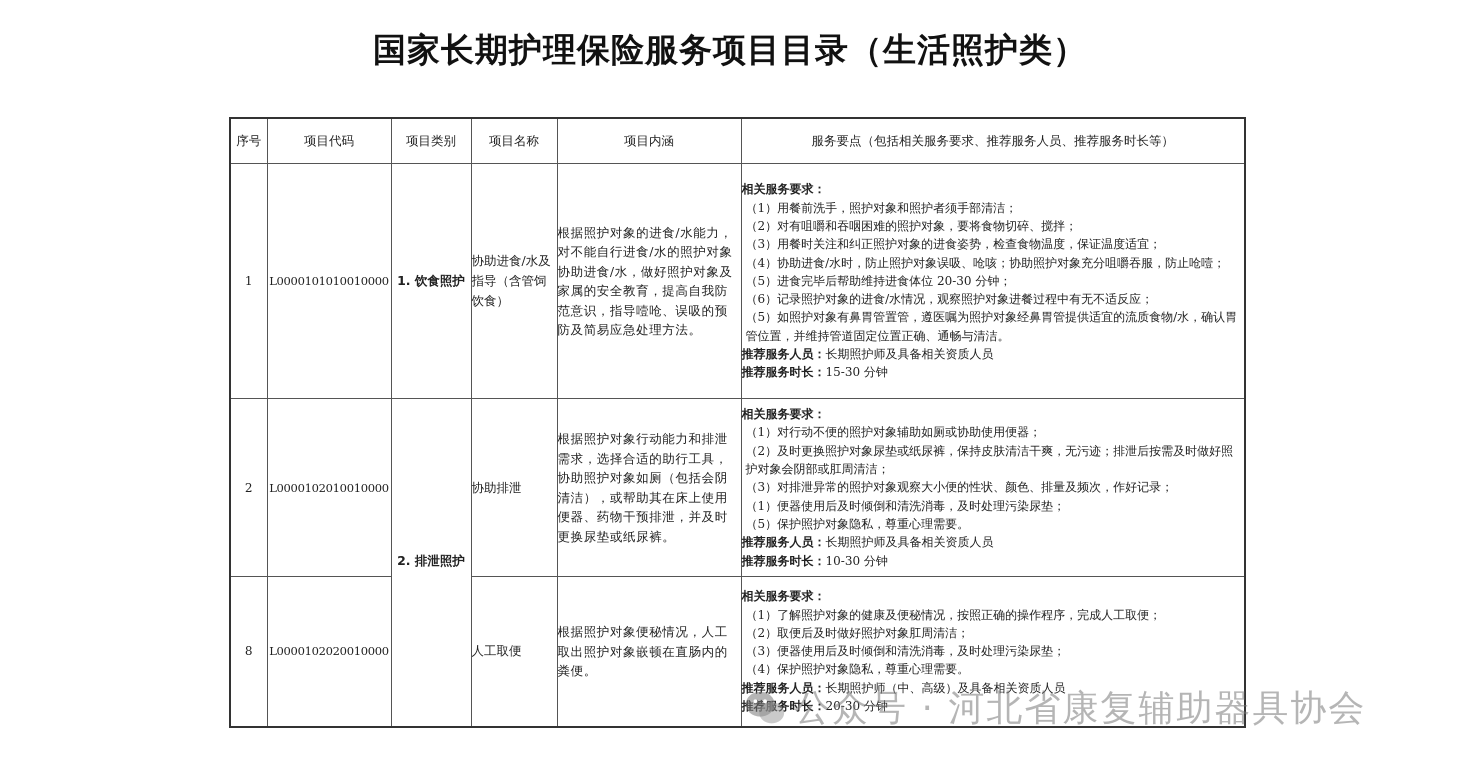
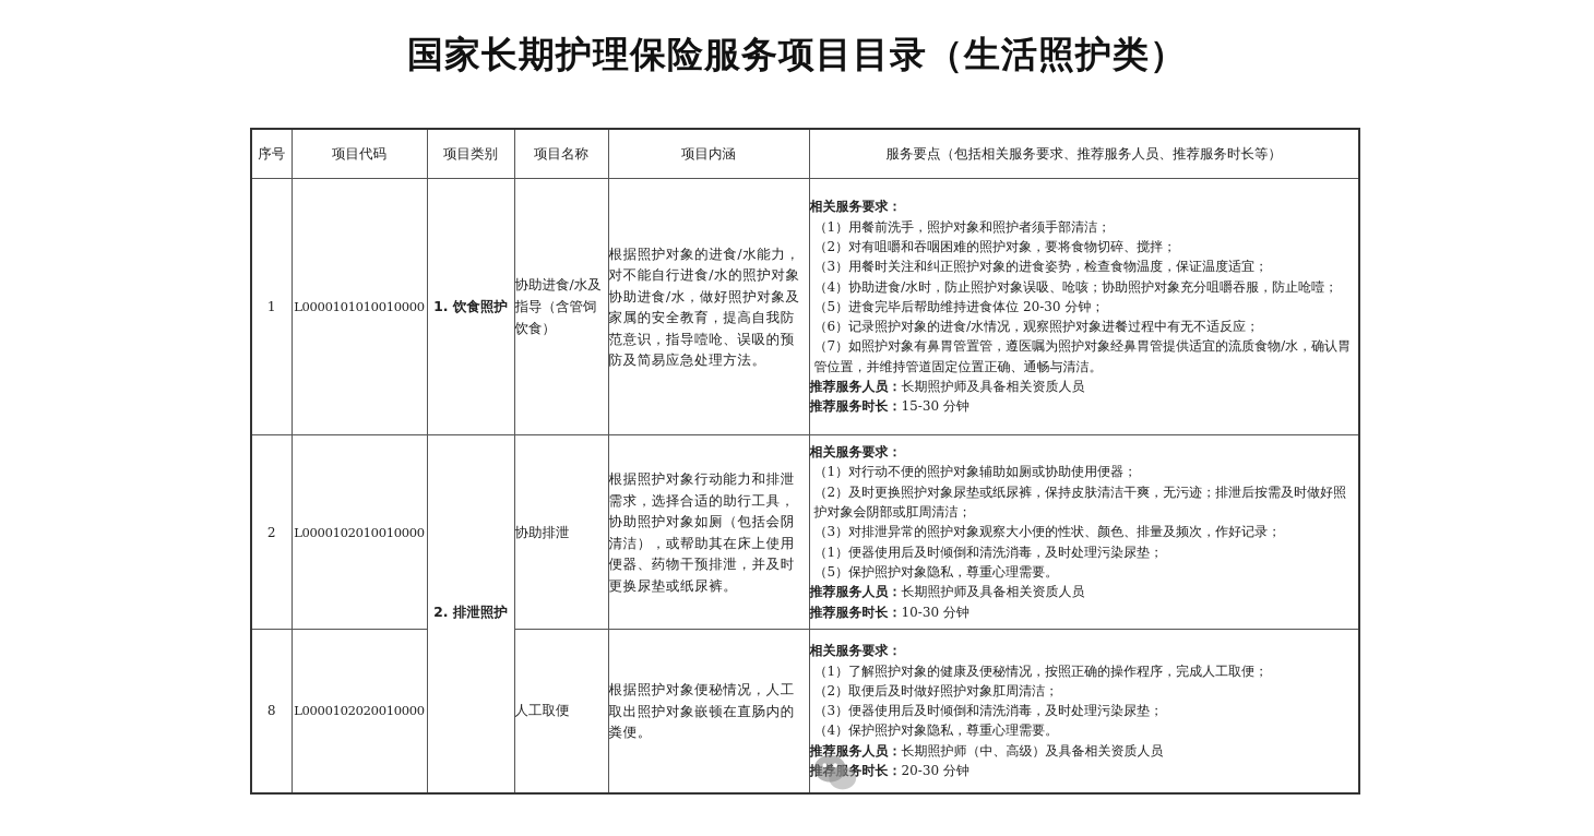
  国家长期护理保险服务项目目录（生活照护类）
  序号	项目代码	项目类别	项目名称	项目内涵	服务要点（包括相关服务要求、推荐服务人员、推荐服务时长等）
- 1	L0000101010010000	1. 饮食照护	协助进食/水及指导（含管饲饮食）	根据照护对象的进食/水能力，对不能自行进食/水的照护对象协助进食/水，做好照护对象及家属的安全教育，提高自我防范意识，指导噎呛、误吸的预防及简易应急处理方法。	相关服务要求： （1）用餐前洗手，照护对象和照护者须手部清洁； （2）对有咀嚼和吞咽困难的照护对象，要将食物切碎、搅拌； （3）用餐时关注和纠正照护对象的进食姿势，检查食物温度，保证温度适宜； （4）协助进食/水时，防止照护对象误吸、呛咳；协助照护对象充分咀嚼吞服，防止呛噎； （5）进食完毕后帮助维持进食体位 20-30 分钟； （6）记录照护对象的进食/水情况，观察照护对象进餐过程中有无不适反应； （5）如照护对象有鼻胃管置管，遵医嘱为照护对象经鼻胃管提供适宜的流质食物/水，确认胃管位置，并维持管道固定位置正确、通畅与清洁。 推荐服务人员：长期照护师及具备相关资质人员 推荐服务时长：15-30 分钟
+ 1	L0000101010010000	1. 饮食照护	协助进食/水及指导（含管饲饮食）	根据照护对象的进食/水能力，对不能自行进食/水的照护对象协助进食/水，做好照护对象及家属的安全教育，提高自我防范意识，指导噎呛、误吸的预防及简易应急处理方法。	相关服务要求： （1）用餐前洗手，照护对象和照护者须手部清洁； （2）对有咀嚼和吞咽困难的照护对象，要将食物切碎、搅拌； （3）用餐时关注和纠正照护对象的进食姿势，检查食物温度，保证温度适宜； （4）协助进食/水时，防止照护对象误吸、呛咳；协助照护对象充分咀嚼吞服，防止呛噎； （5）进食完毕后帮助维持进食体位 20-30 分钟； （6）记录照护对象的进食/水情况，观察照护对象进餐过程中有无不适反应； （7）如照护对象有鼻胃管置管，遵医嘱为照护对象经鼻胃管提供适宜的流质食物/水，确认胃管位置，并维持管道固定位置正确、通畅与清洁。 推荐服务人员：长期照护师及具备相关资质人员 推荐服务时长：15-30 分钟
  2	L0000102010010000	2. 排泄照护	协助排泄	根据照护对象行动能力和排泄需求，选择合适的助行工具，协助照护对象如厕（包括会阴清洁），或帮助其在床上使用便器、药物干预排泄，并及时更换尿垫或纸尿裤。	相关服务要求： （1）对行动不便的照护对象辅助如厕或协助使用便器； （2）及时更换照护对象尿垫或纸尿裤，保持皮肤清洁干爽，无污迹；排泄后按需及时做好照护对象会阴部或肛周清洁； （3）对排泄异常的照护对象观察大小便的性状、颜色、排量及频次，作好记录； （1）便器使用后及时倾倒和清洗消毒，及时处理污染尿垫； （5）保护照护对象隐私，尊重心理需要。 推荐服务人员：长期照护师及具备相关资质人员 推荐服务时长：10-30 分钟
  8	L0000102020010000	人工取便	根据照护对象便秘情况，人工取出照护对象嵌顿在直肠内的粪便。	相关服务要求： （1）了解照护对象的健康及便秘情况，按照正确的操作程序，完成人工取便； （2）取便后及时做好照护对象肛周清洁； （3）便器使用后及时倾倒和清洗消毒，及时处理污染尿垫； （4）保护照护对象隐私，尊重心理需要。 推荐服务人员：长期照护师（中、高级）及具备相关资质人员 推荐服务时长：20-30 分钟
- 公众号 · 河北省康复辅助器具协会
